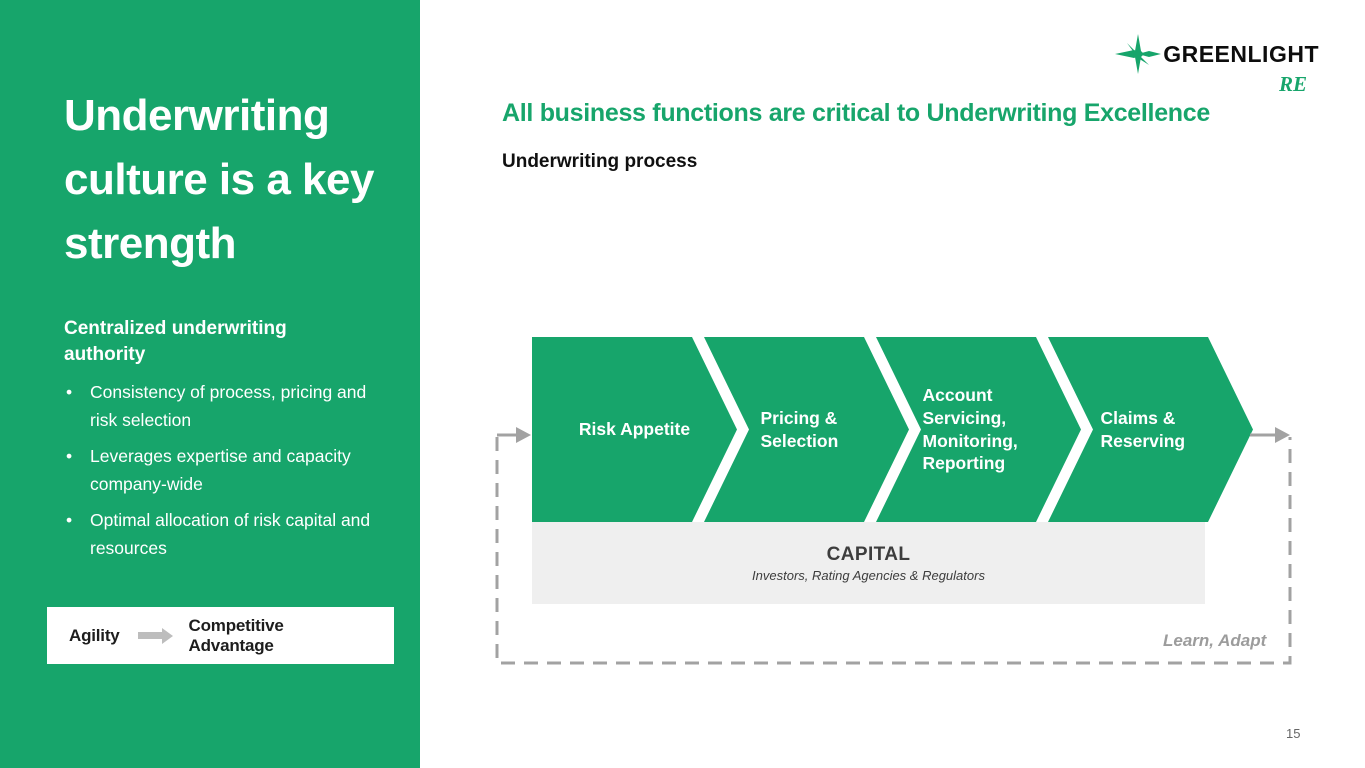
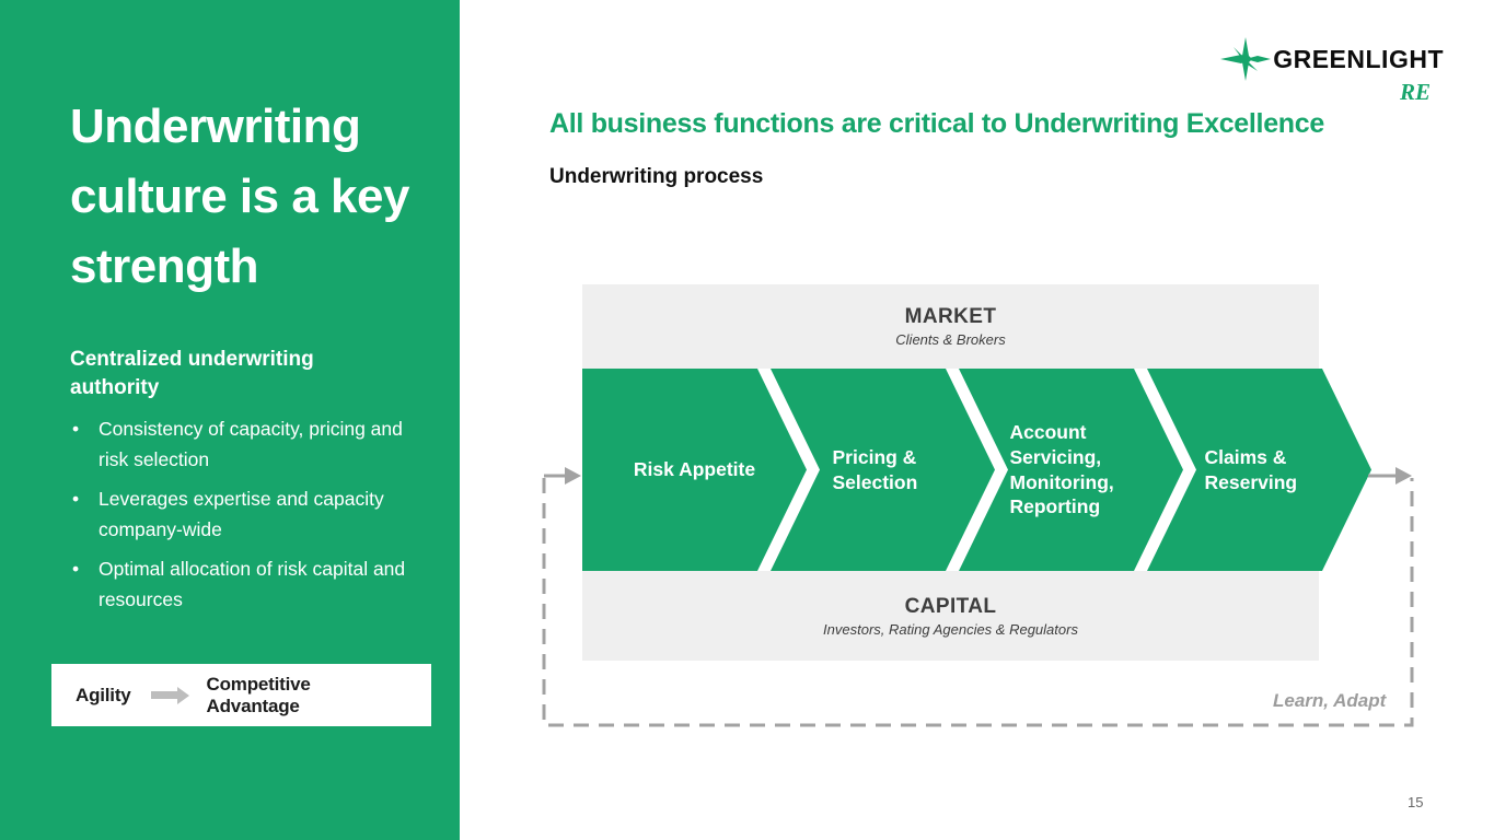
  Underwriting culture is a key strength
  Centralized underwriting authority
- Consistency of process, pricing and risk selection
+ Consistency of capacity, pricing and risk selection
  Leverages expertise and capacity company-wide
  Optimal allocation of risk capital and resources
  Agility
  Competitive Advantage
  GREENLIGHT
  RE
  All business functions are critical to Underwriting Excellence
  Underwriting process
+ MARKET
+ Clients & Brokers
  Risk Appetite
  Pricing & Selection
  Account Servicing, Monitoring, Reporting
  Claims & Reserving
  CAPITAL
  Investors, Rating Agencies & Regulators
  Learn, Adapt
  15
